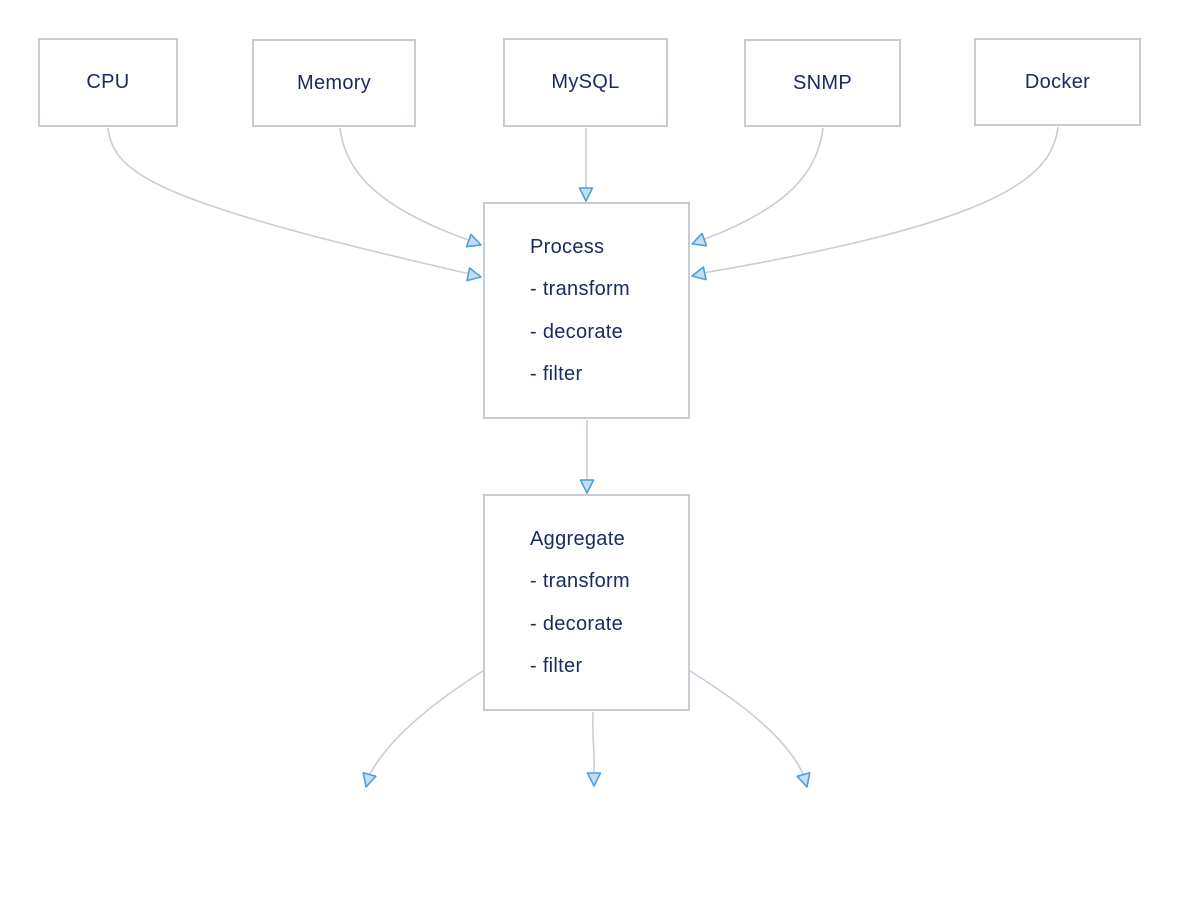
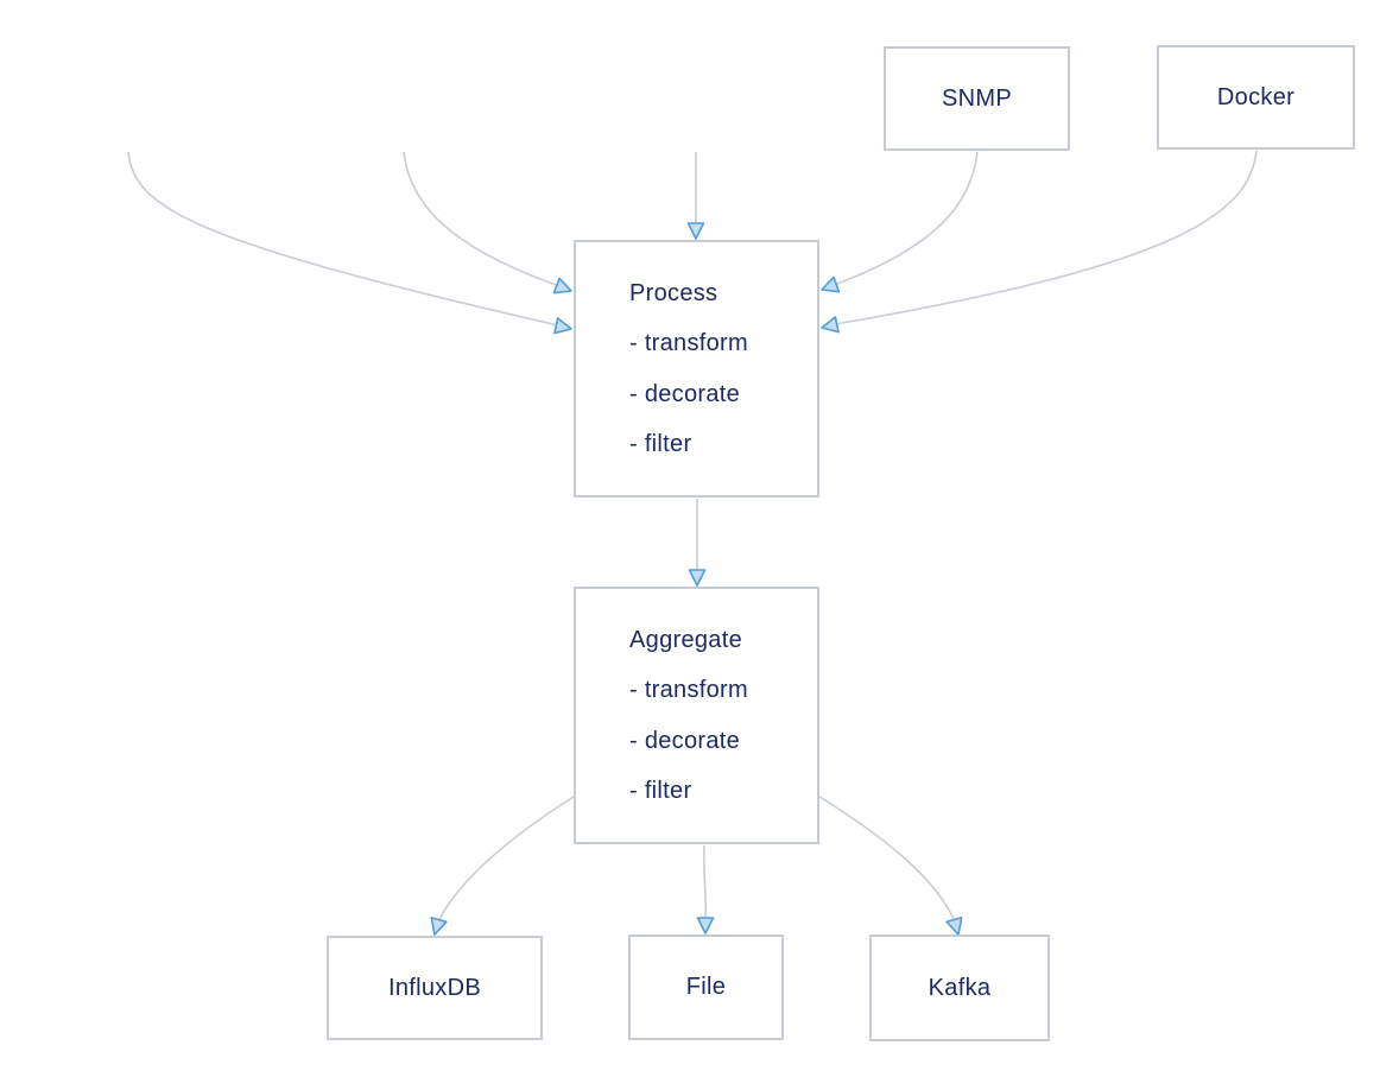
- CPU
- Memory
- MySQL
  SNMP
  Docker
  Process
  - transform
  - decorate
  - filter
  Aggregate
  - transform
  - decorate
  - filter
+ InfluxDB
+ File
+ Kafka
